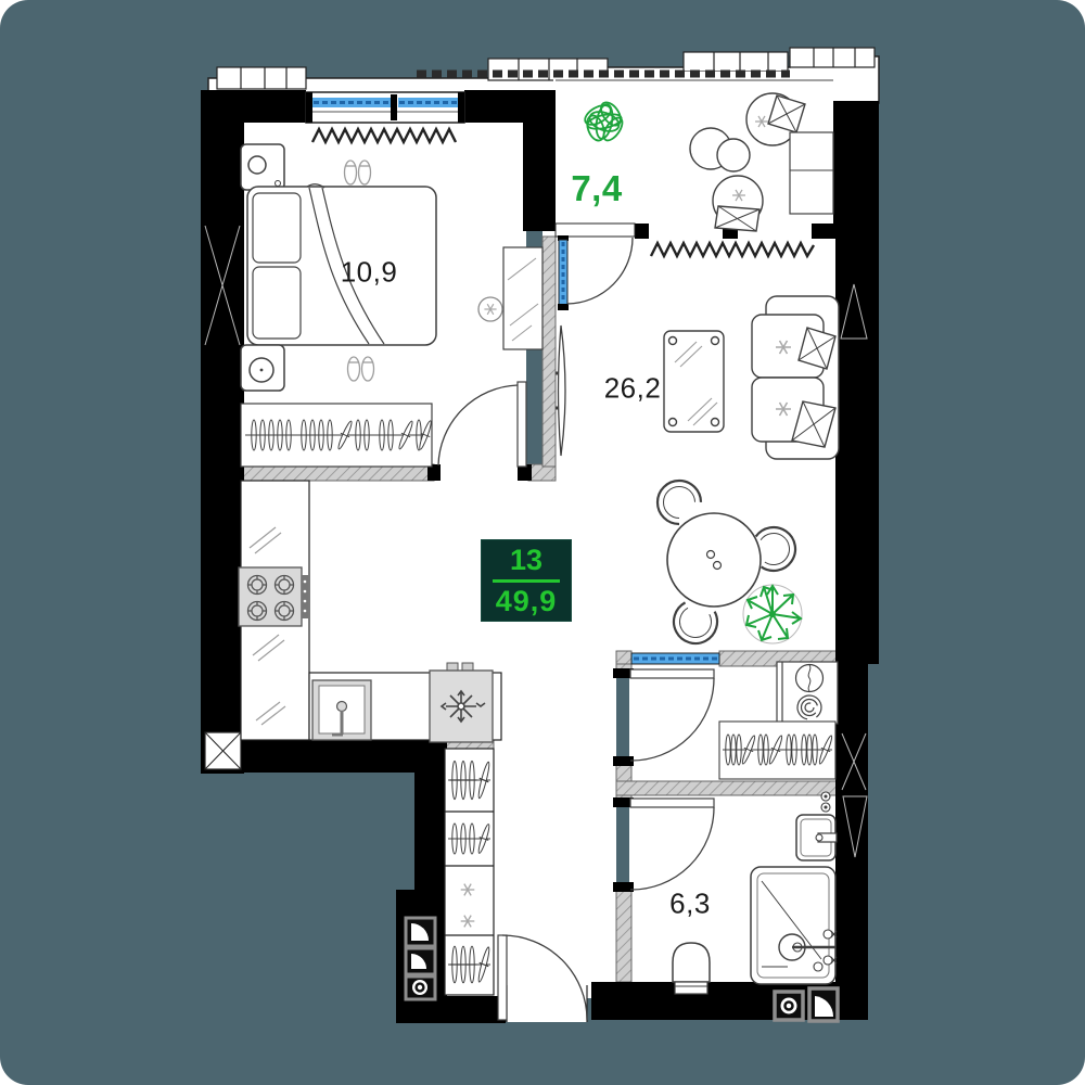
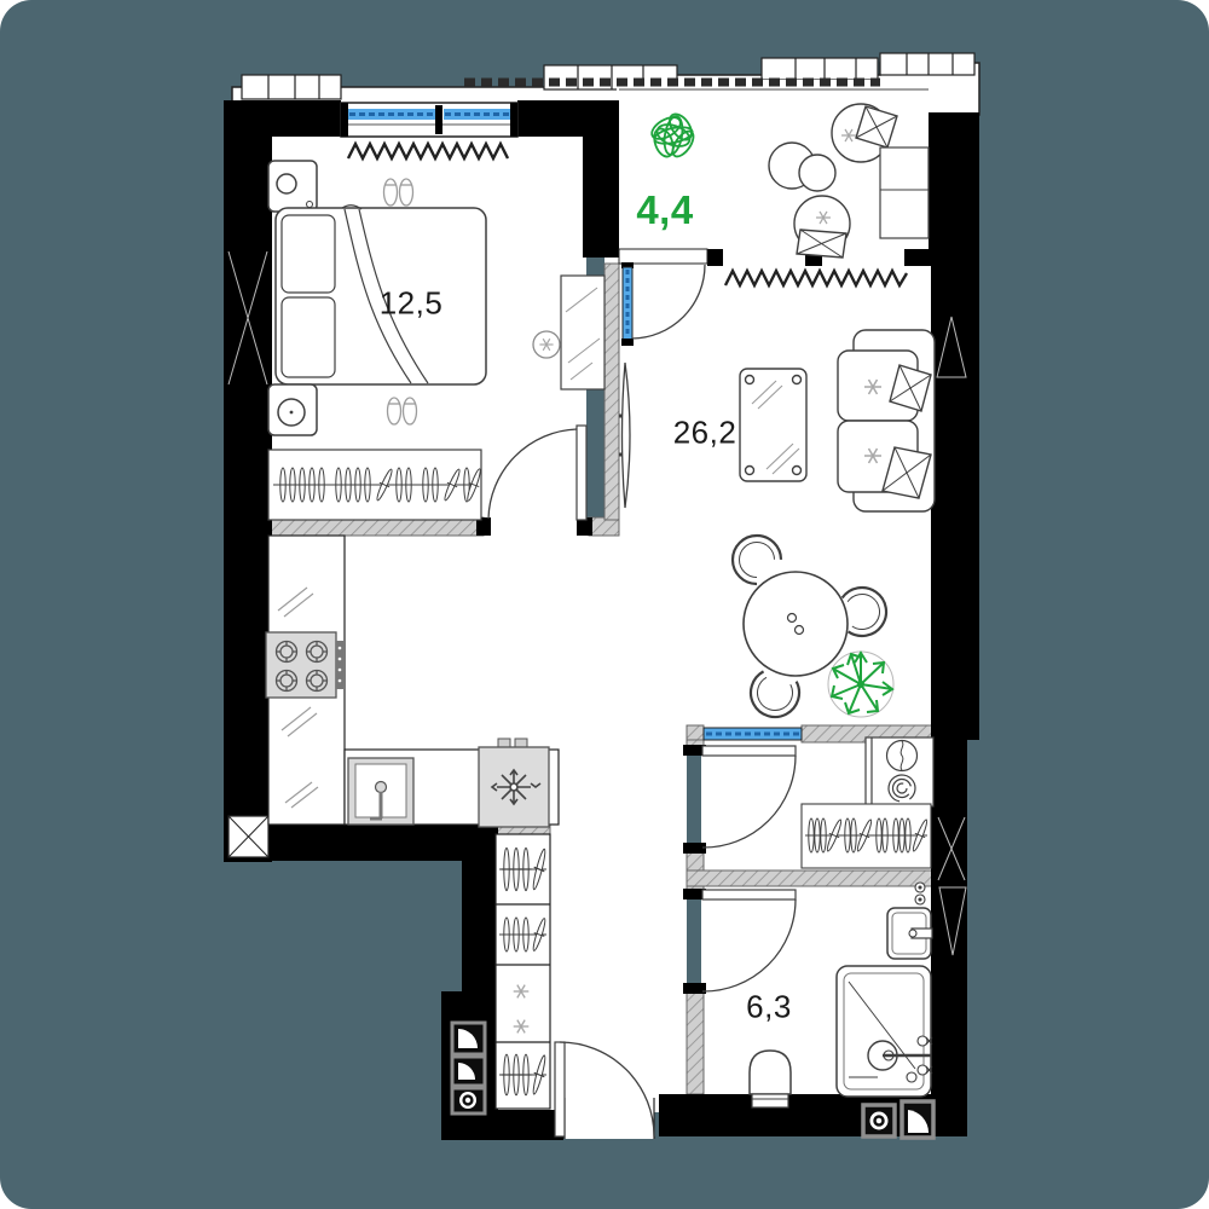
- 10,9
+ 12,5
- 7,4
+ 4,4
  26,2
  6,3
- 13
- 49,9
